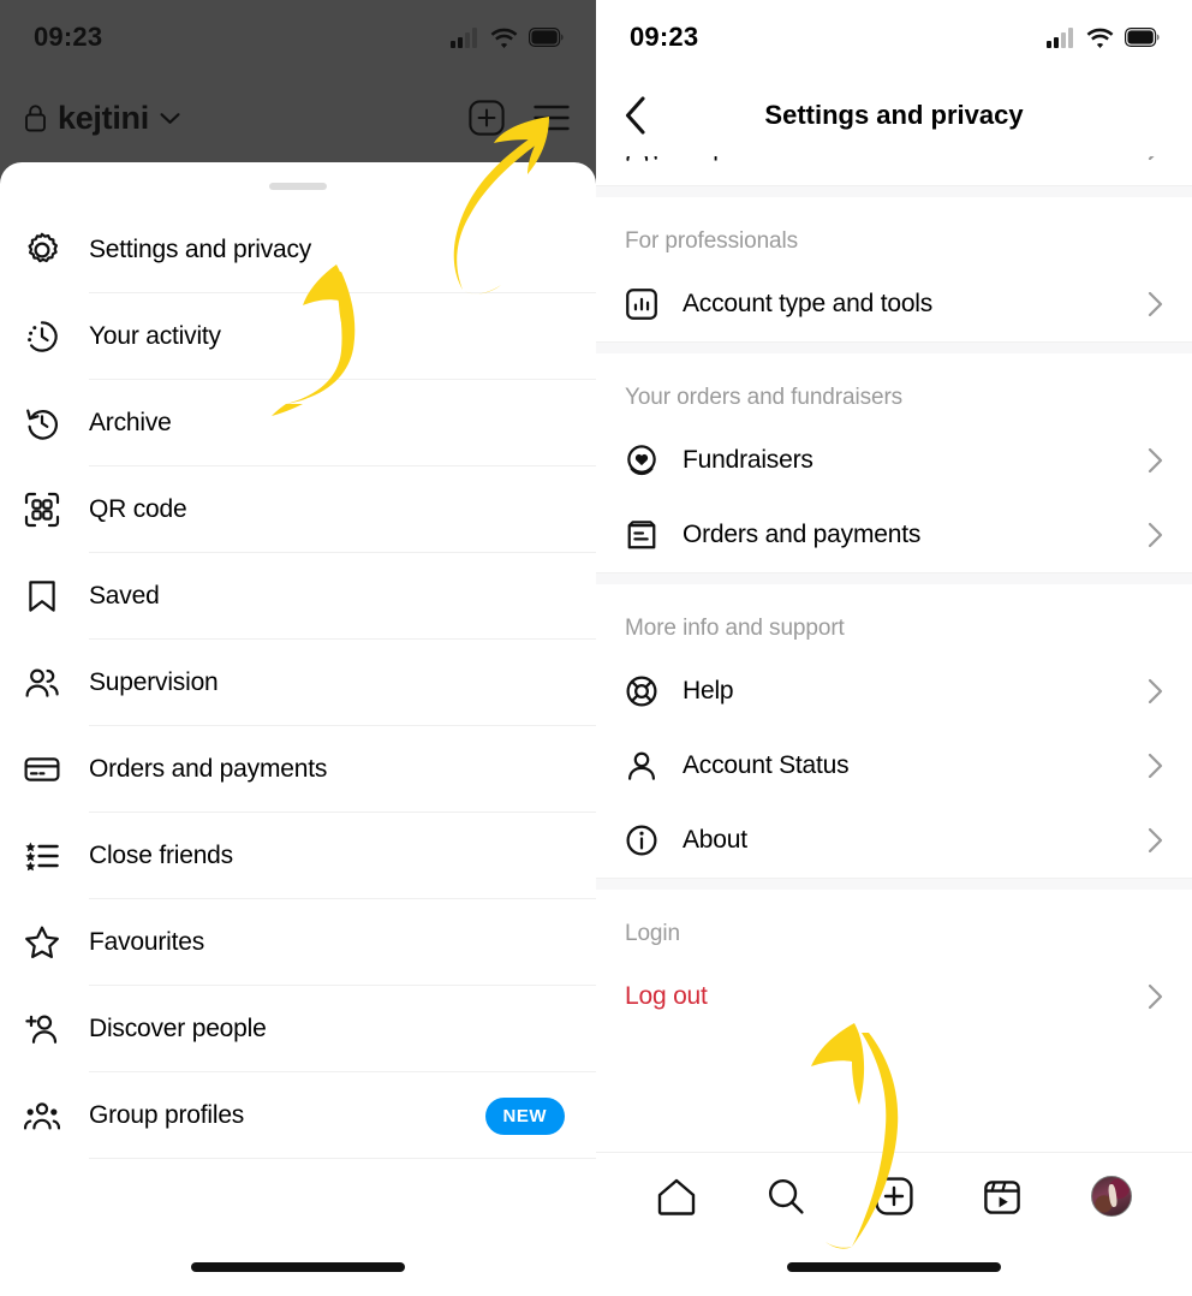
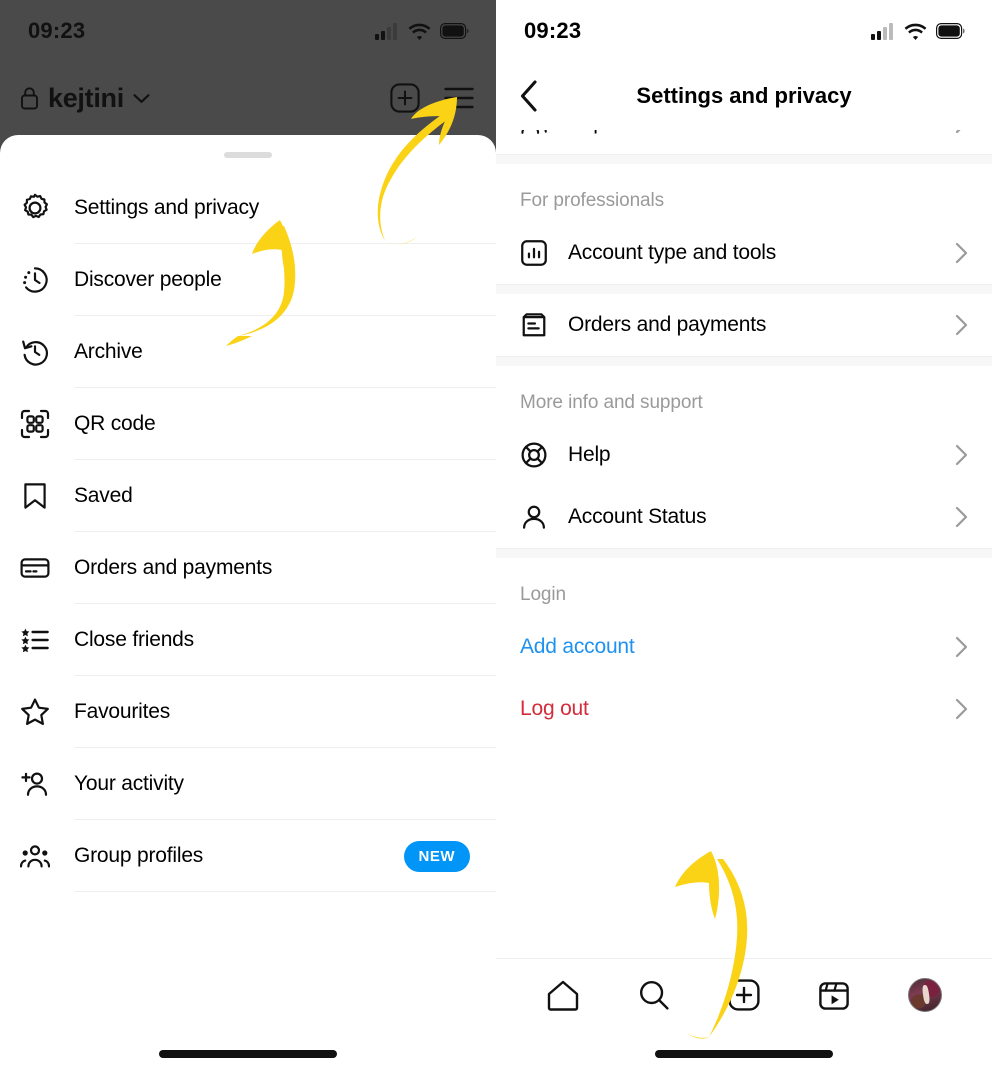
  09:23
  kejtini
  Settings and privacy
- Your activity
+ Discover people
  Archive
  QR code
  Saved
- Supervision
  Orders and payments
  Close friends
  Favourites
- Discover people
+ Your activity
  Group profiles
  NEW
  09:23
  Settings and privacy
  For professionals
  Account type and tools
- Your orders and fundraisers
- Fundraisers
  Orders and payments
  More info and support
  Help
  Account Status
- About
  Login
+ Add account
  Log out
